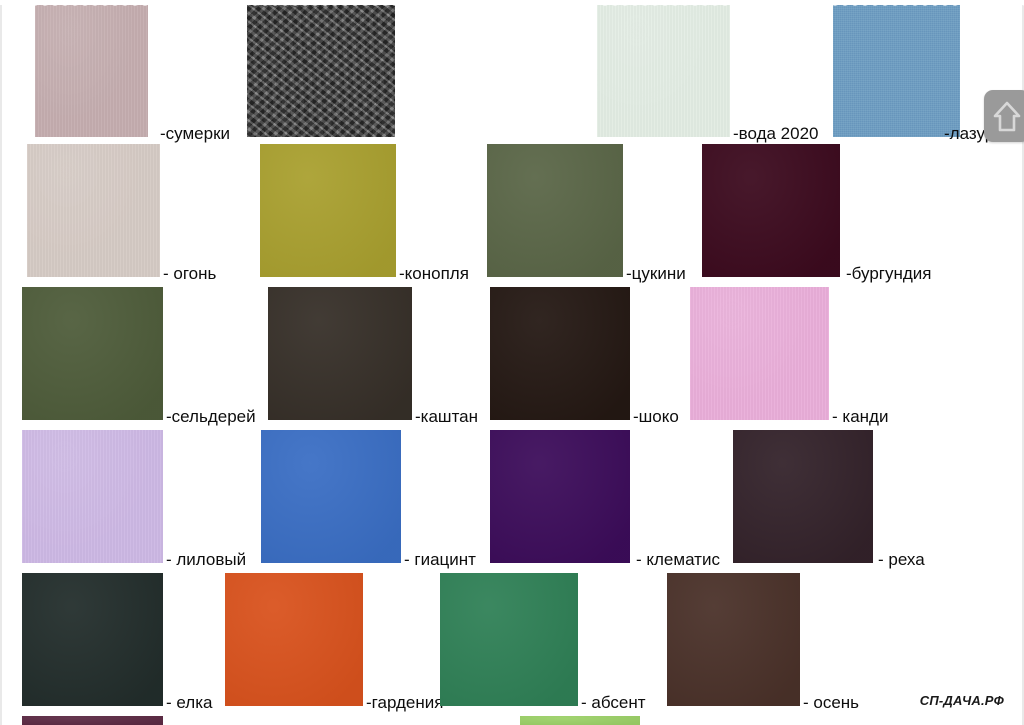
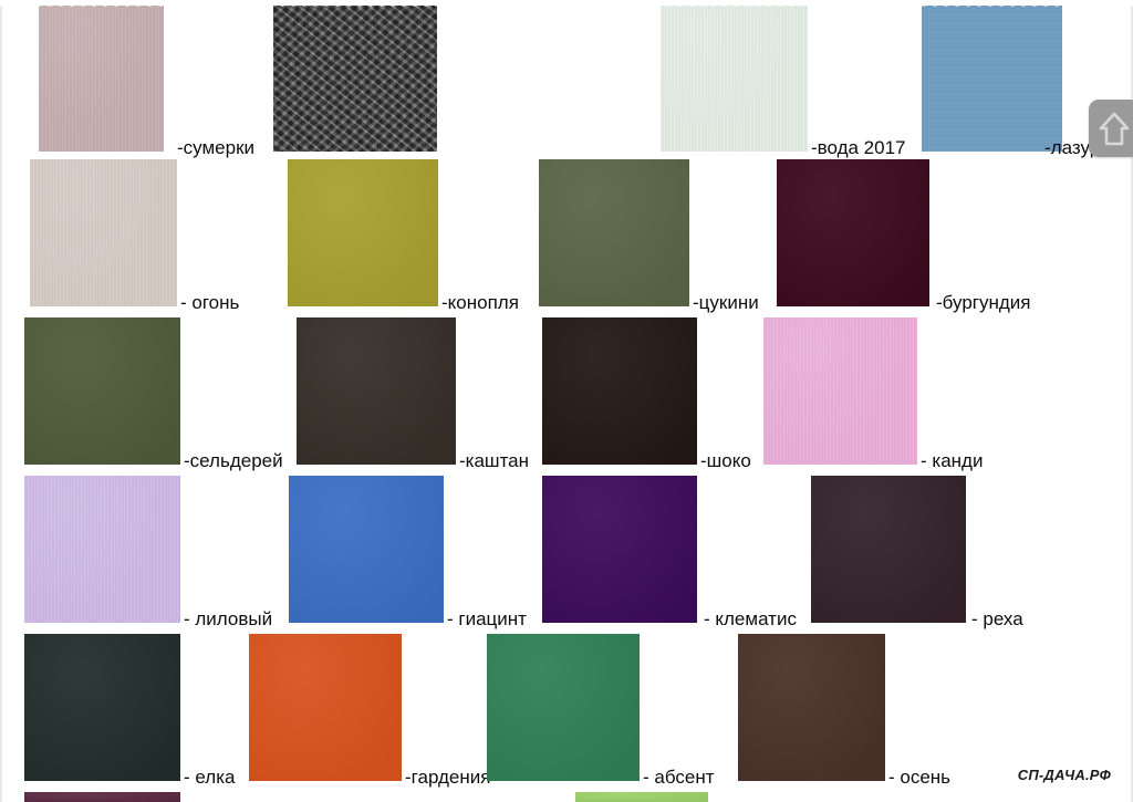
  -сумерки
- -вода 2020
+ -вода 2017
  -лазу
  - огонь
  -конопля
  -цукини
  -бургундия
  -сельдерей
  -каштан
  -шоко
  - канди
  - лиловый
  - гиацинт
  - клематис
  - реха
  - елка
  -гардения
  - абсент
  - осень
  СП-ДАЧА.РФ
